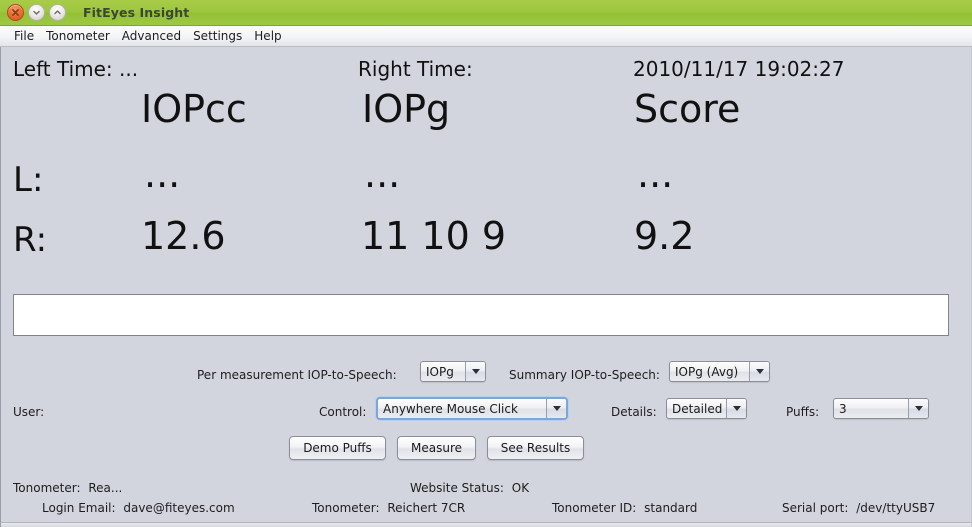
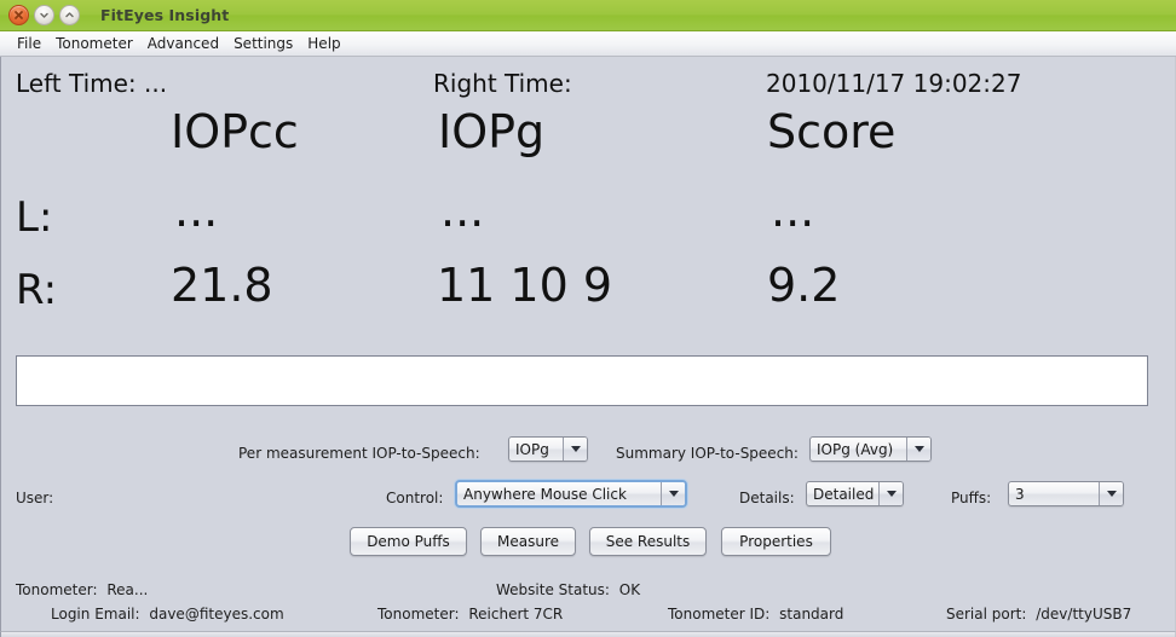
  FitEyes Insight
  File
  Tonometer
  Advanced
  Settings
  Help
  Left Time: ...
  Right Time:
  2010/11/17 19:02:27
  IOPcc
  IOPg
  Score
  L:
  ...
  ...
  ...
  R:
- 12.6
+ 21.8
  11 10 9
  9.2
  Per measurement IOP-to-Speech:
  IOPg
  Summary IOP-to-Speech:
  IOPg (Avg)
  User:
  Control:
  Anywhere Mouse Click
  Details:
  Detailed
  Puffs:
  3
  Demo Puffs
  Measure
  See Results
+ Properties
  Tonometer: Rea...
  Website Status: OK
  Login Email: dave@fiteyes.com
  Tonometer: Reichert 7CR
  Tonometer ID: standard
  Serial port: /dev/ttyUSB7
